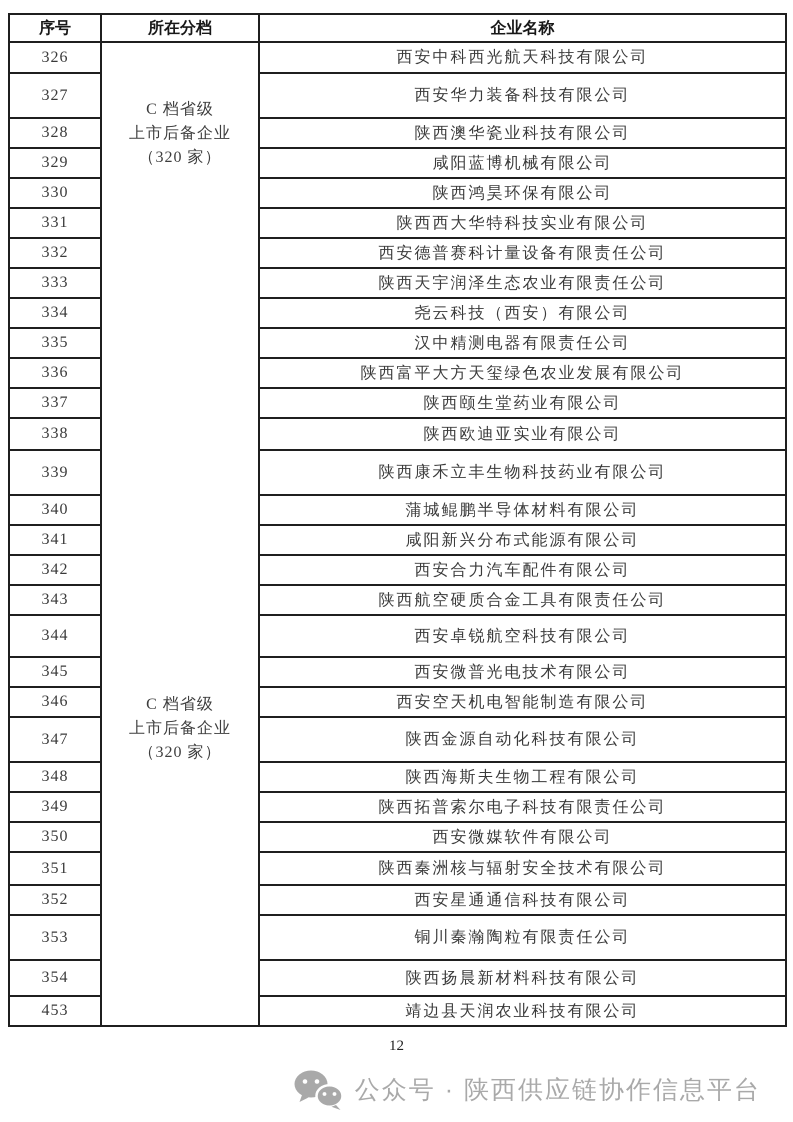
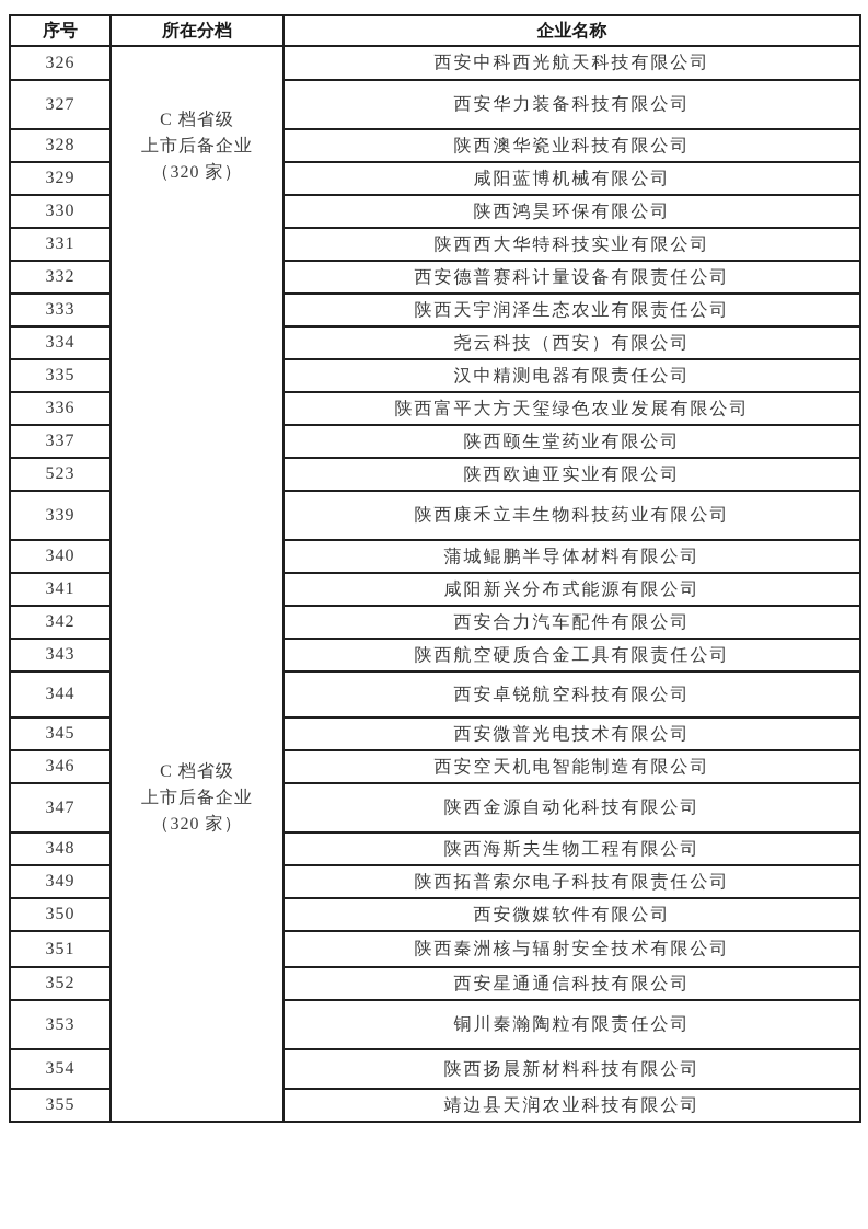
  序号	所在分档	企业名称
  326	C 档省级上市后备企业（320 家）C 档省级上市后备企业（320 家）	西安中科西光航天科技有限公司
  327	西安华力装备科技有限公司
  328	陕西澳华瓷业科技有限公司
  329	咸阳蓝博机械有限公司
  330	陕西鸿昊环保有限公司
  331	陕西西大华特科技实业有限公司
  332	西安德普赛科计量设备有限责任公司
  333	陕西天宇润泽生态农业有限责任公司
  334	尧云科技（西安）有限公司
  335	汉中精测电器有限责任公司
  336	陕西富平大方天玺绿色农业发展有限公司
  337	陕西颐生堂药业有限公司
- 338	陕西欧迪亚实业有限公司
+ 523	陕西欧迪亚实业有限公司
  339	陕西康禾立丰生物科技药业有限公司
  340	蒲城鲲鹏半导体材料有限公司
  341	咸阳新兴分布式能源有限公司
  342	西安合力汽车配件有限公司
  343	陕西航空硬质合金工具有限责任公司
  344	西安卓锐航空科技有限公司
  345	西安微普光电技术有限公司
  346	西安空天机电智能制造有限公司
  347	陕西金源自动化科技有限公司
  348	陕西海斯夫生物工程有限公司
  349	陕西拓普索尔电子科技有限责任公司
  350	西安微媒软件有限公司
  351	陕西秦洲核与辐射安全技术有限公司
  352	西安星通通信科技有限公司
  353	铜川秦瀚陶粒有限责任公司
  354	陕西扬晨新材料科技有限公司
- 453	靖边县天润农业科技有限公司
+ 355	靖边县天润农业科技有限公司
- 12
- 公众号 · 陕西供应链协作信息平台
